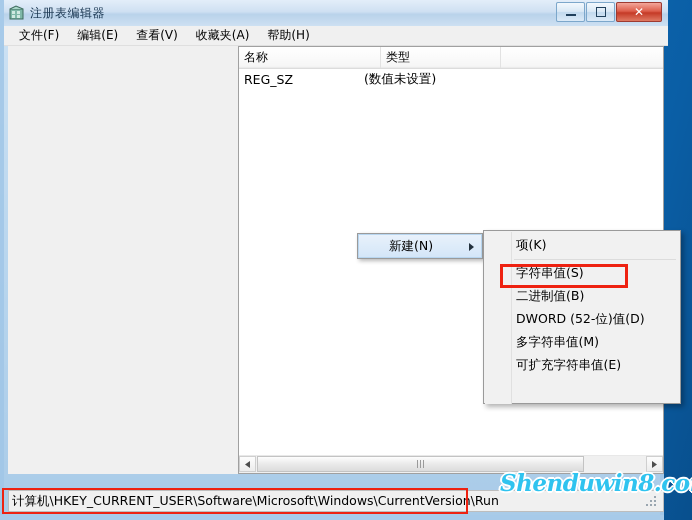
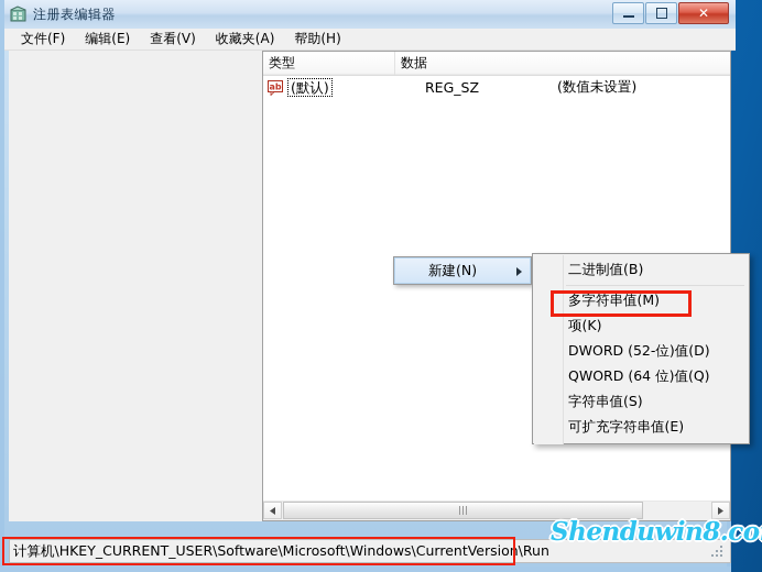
  注册表编辑器
  ✕
  文件(F)
  编辑(E)
  查看(V)
  收藏夹(A)
  帮助(H)
- 名称
  类型
+ 数据
+ ab
+ (默认)
  REG_SZ
  (数值未设置)
  计算机\HKEY_CURRENT_USER\Software\Microsoft\Windows\CurrentVersion\Run
  新建(N)
- 项(K)
+ 二进制值(B)
- 字符串值(S)
+ 多字符串值(M)
- 二进制值(B)
+ 项(K)
  DWORD (52-位)值(D)
+ QWORD (64 位)值(Q)
- 多字符串值(M)
+ 字符串值(S)
  可扩充字符串值(E)
  Shenduwin8.co
